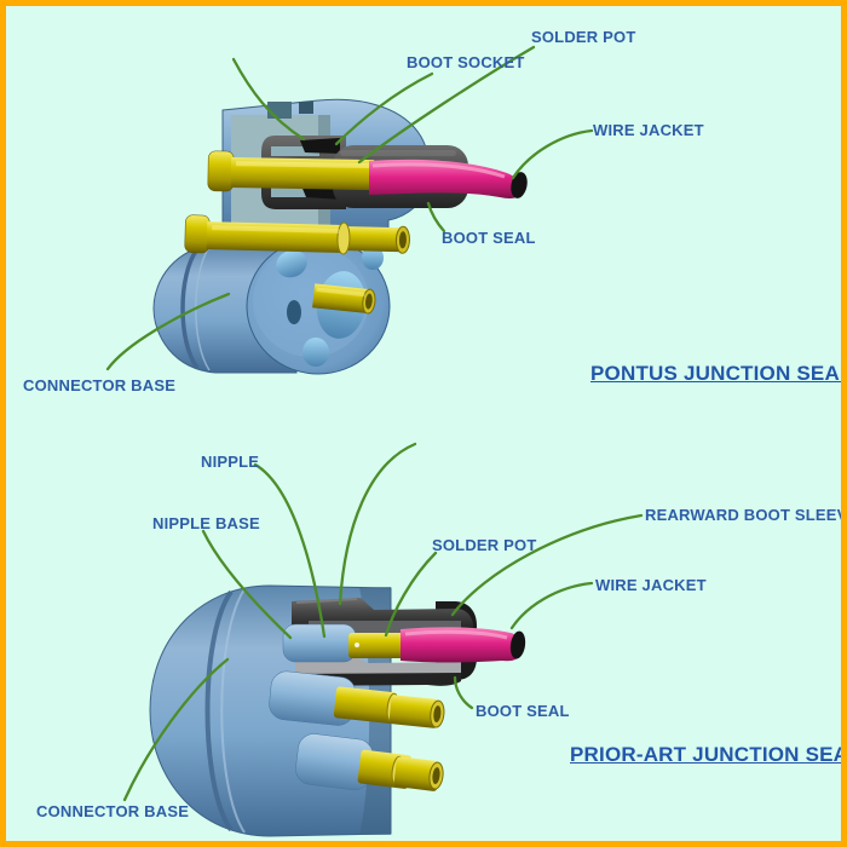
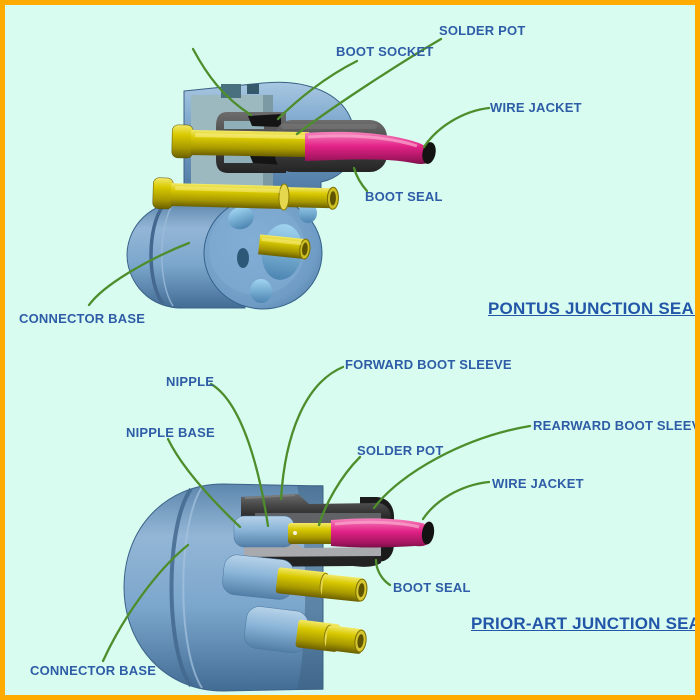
  BOOT SOCKET
  SOLDER POT
  WIRE JACKET
  BOOT SEAL
  CONNECTOR BASE
  PONTUS JUNCTION SEA
  NIPPLE
+ FORWARD BOOT SLEEVE
  NIPPLE BASE
  SOLDER POT
  REARWARD BOOT SLEE
  WIRE JACKET
  BOOT SEAL
  CONNECTOR BASE
  PRIOR-ART JUNCTION SEA
